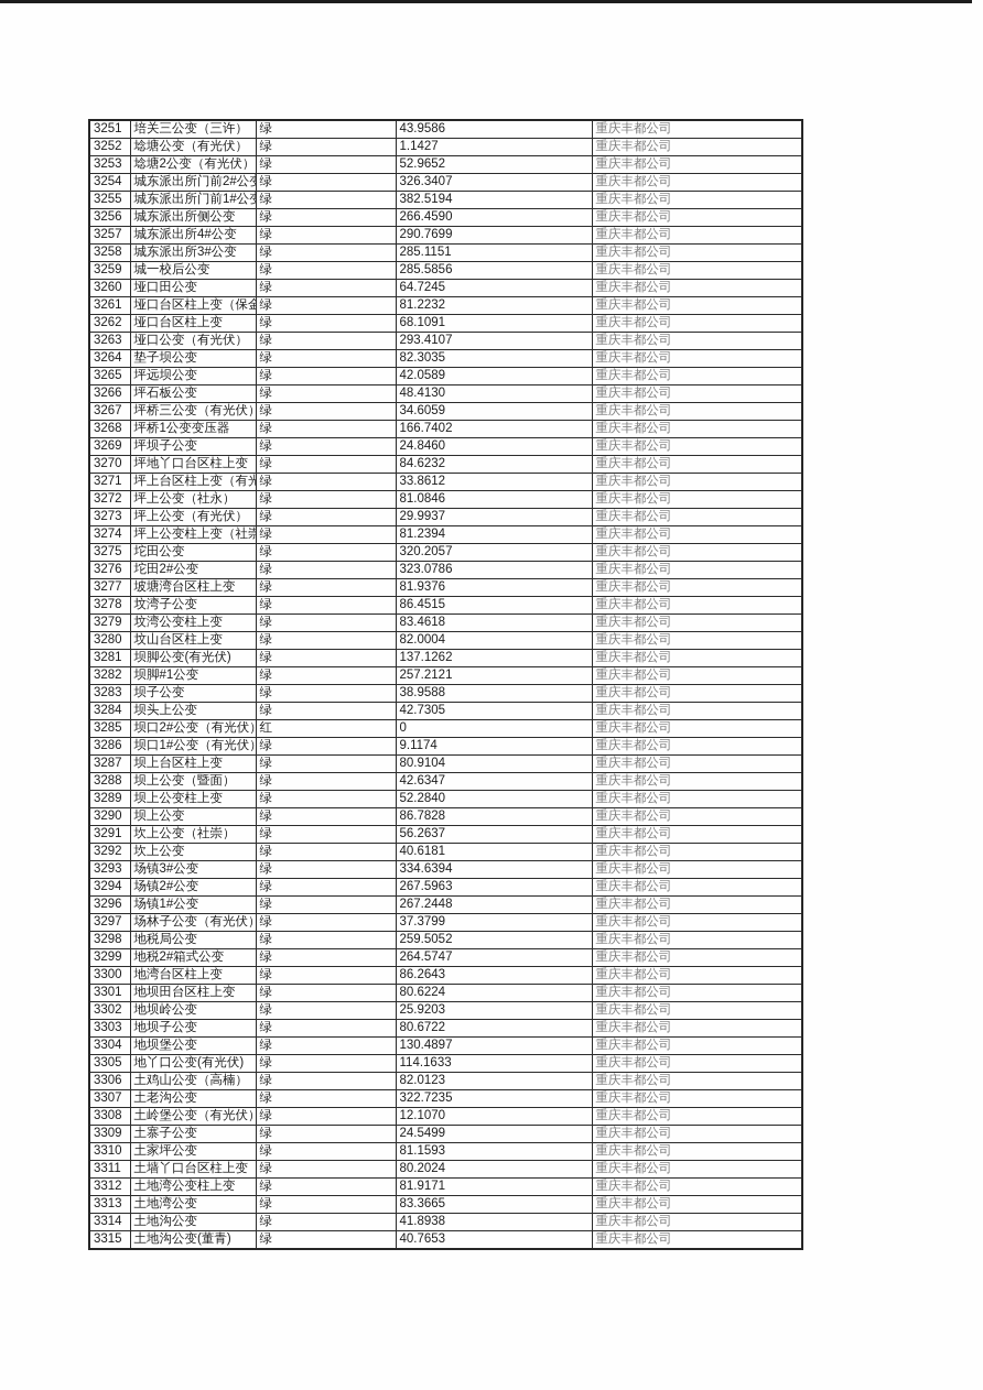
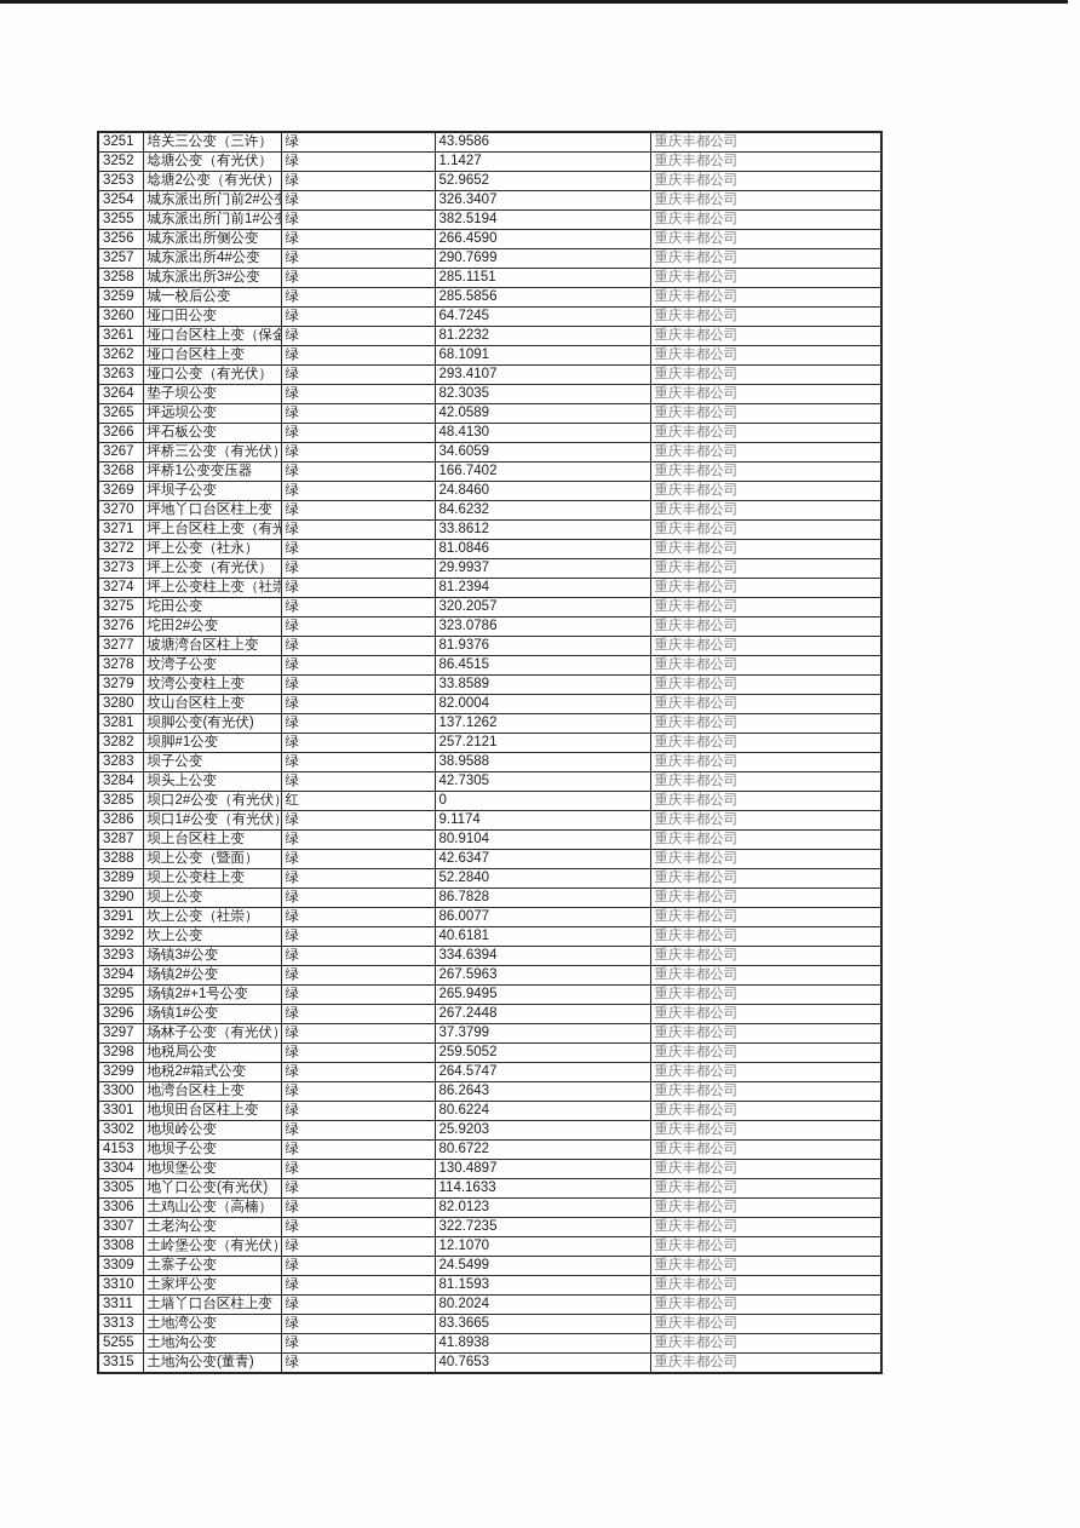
  3251	培关三公变（三许）	绿	43.9586	重庆丰都公司
  3252	埝塘公变（有光伏）	绿	1.1427	重庆丰都公司
  3253	埝塘2公变（有光伏）	绿	52.9652	重庆丰都公司
  3254	城东派出所门前2#公	绿	326.3407	重庆丰都公司
  3255	城东派出所门前1#公	绿	382.5194	重庆丰都公司
  3256	城东派出所侧公变	绿	266.4590	重庆丰都公司
  3257	城东派出所4#公变	绿	290.7699	重庆丰都公司
  3258	城东派出所3#公变	绿	285.1151	重庆丰都公司
  3259	城一校后公变	绿	285.5856	重庆丰都公司
  3260	垭口田公变	绿	64.7245	重庆丰都公司
  3261	垭口台区柱上变（保金	绿	81.2232	重庆丰都公司
  3262	垭口台区柱上变	绿	68.1091	重庆丰都公司
  3263	垭口公变（有光伏）	绿	293.4107	重庆丰都公司
  3264	垫子坝公变	绿	82.3035	重庆丰都公司
  3265	坪远坝公变	绿	42.0589	重庆丰都公司
  3266	坪石板公变	绿	48.4130	重庆丰都公司
  3267	坪桥三公变（有光伏）	绿	34.6059	重庆丰都公司
  3268	坪桥1公变变压器	绿	166.7402	重庆丰都公司
  3269	坪坝子公变	绿	24.8460	重庆丰都公司
  3270	坪地丫口台区柱上变	绿	84.6232	重庆丰都公司
  3271	坪上台区柱上变（有光	绿	33.8612	重庆丰都公司
  3272	坪上公变（社永）	绿	81.0846	重庆丰都公司
  3273	坪上公变（有光伏）	绿	29.9937	重庆丰都公司
  3274	坪上公变柱上变（社崇	绿	81.2394	重庆丰都公司
  3275	坨田公变	绿	320.2057	重庆丰都公司
  3276	坨田2#公变	绿	323.0786	重庆丰都公司
  3277	坡塘湾台区柱上变	绿	81.9376	重庆丰都公司
  3278	坟湾子公变	绿	86.4515	重庆丰都公司
- 3279	坟湾公变柱上变	绿	83.4618	重庆丰都公司
+ 3279	坟湾公变柱上变	绿	33.8589	重庆丰都公司
  3280	坟山台区柱上变	绿	82.0004	重庆丰都公司
  3281	坝脚公变(有光伏)	绿	137.1262	重庆丰都公司
  3282	坝脚#1公变	绿	257.2121	重庆丰都公司
  3283	坝子公变	绿	38.9588	重庆丰都公司
  3284	坝头上公变	绿	42.7305	重庆丰都公司
  3285	坝口2#公变（有光伏	红	0	重庆丰都公司
  3286	坝口1#公变（有光伏	绿	9.1174	重庆丰都公司
  3287	坝上台区柱上变	绿	80.9104	重庆丰都公司
  3288	坝上公变（暨面）	绿	42.6347	重庆丰都公司
  3289	坝上公变柱上变	绿	52.2840	重庆丰都公司
  3290	坝上公变	绿	86.7828	重庆丰都公司
- 3291	坎上公变（社崇）	绿	56.2637	重庆丰都公司
+ 3291	坎上公变（社崇）	绿	86.0077	重庆丰都公司
  3292	坎上公变	绿	40.6181	重庆丰都公司
  3293	场镇3#公变	绿	334.6394	重庆丰都公司
  3294	场镇2#公变	绿	267.5963	重庆丰都公司
+ 3295	场镇2#+1号公变	绿	265.9495	重庆丰都公司
  3296	场镇1#公变	绿	267.2448	重庆丰都公司
  3297	场林子公变（有光伏）	绿	37.3799	重庆丰都公司
  3298	地税局公变	绿	259.5052	重庆丰都公司
  3299	地税2#箱式公变	绿	264.5747	重庆丰都公司
  3300	地湾台区柱上变	绿	86.2643	重庆丰都公司
  3301	地坝田台区柱上变	绿	80.6224	重庆丰都公司
  3302	地坝岭公变	绿	25.9203	重庆丰都公司
- 3303	地坝子公变	绿	80.6722	重庆丰都公司
+ 4153	地坝子公变	绿	80.6722	重庆丰都公司
  3304	地坝堡公变	绿	130.4897	重庆丰都公司
  3305	地丫口公变(有光伏)	绿	114.1633	重庆丰都公司
  3306	土鸡山公变（高楠）	绿	82.0123	重庆丰都公司
  3307	土老沟公变	绿	322.7235	重庆丰都公司
  3308	土岭堡公变（有光伏）	绿	12.1070	重庆丰都公司
  3309	土寨子公变	绿	24.5499	重庆丰都公司
  3310	土家坪公变	绿	81.1593	重庆丰都公司
  3311	土墙丫口台区柱上变	绿	80.2024	重庆丰都公司
- 3312	土地湾公变柱上变	绿	81.9171	重庆丰都公司
  3313	土地湾公变	绿	83.3665	重庆丰都公司
- 3314	土地沟公变	绿	41.8938	重庆丰都公司
+ 5255	土地沟公变	绿	41.8938	重庆丰都公司
  3315	土地沟公变(董青)	绿	40.7653	重庆丰都公司
